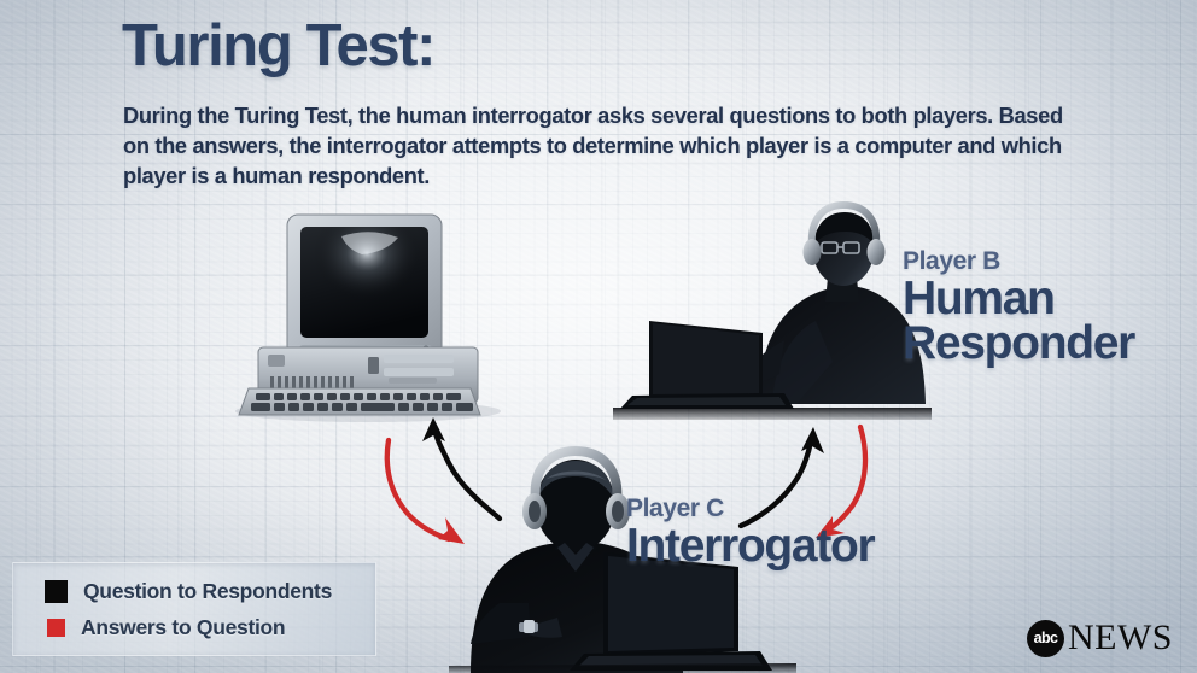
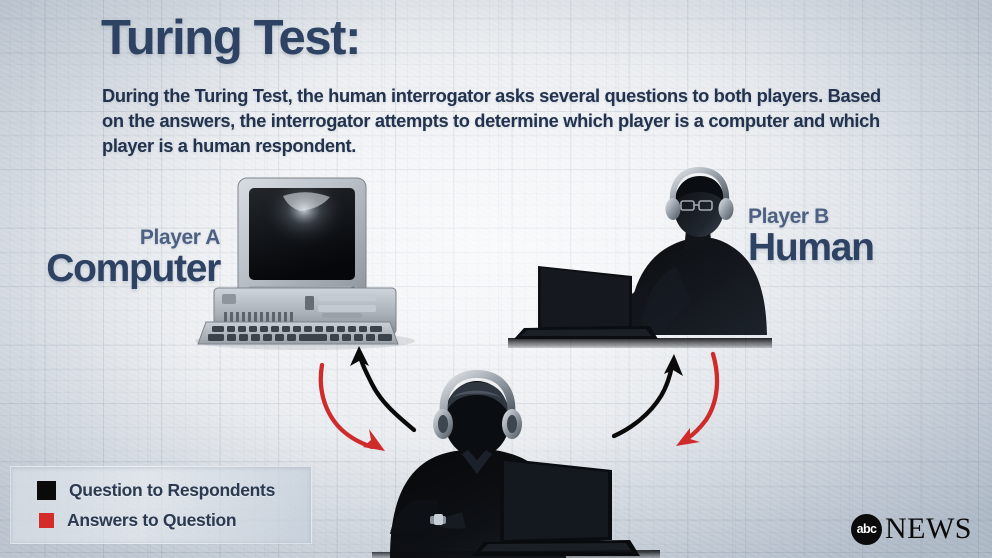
  Turing Test:
  During the Turing Test, the human interrogator asks several questions to both players. Based on the answers, the interrogator attempts to determine which player is a computer and which player is a human respondent.
+ Player A
+ Computer
  Player B
  Human
- Responder
- Player C
- Interrogator
  Question to Respondents
  Answers to Question
  abc
  NEWS
